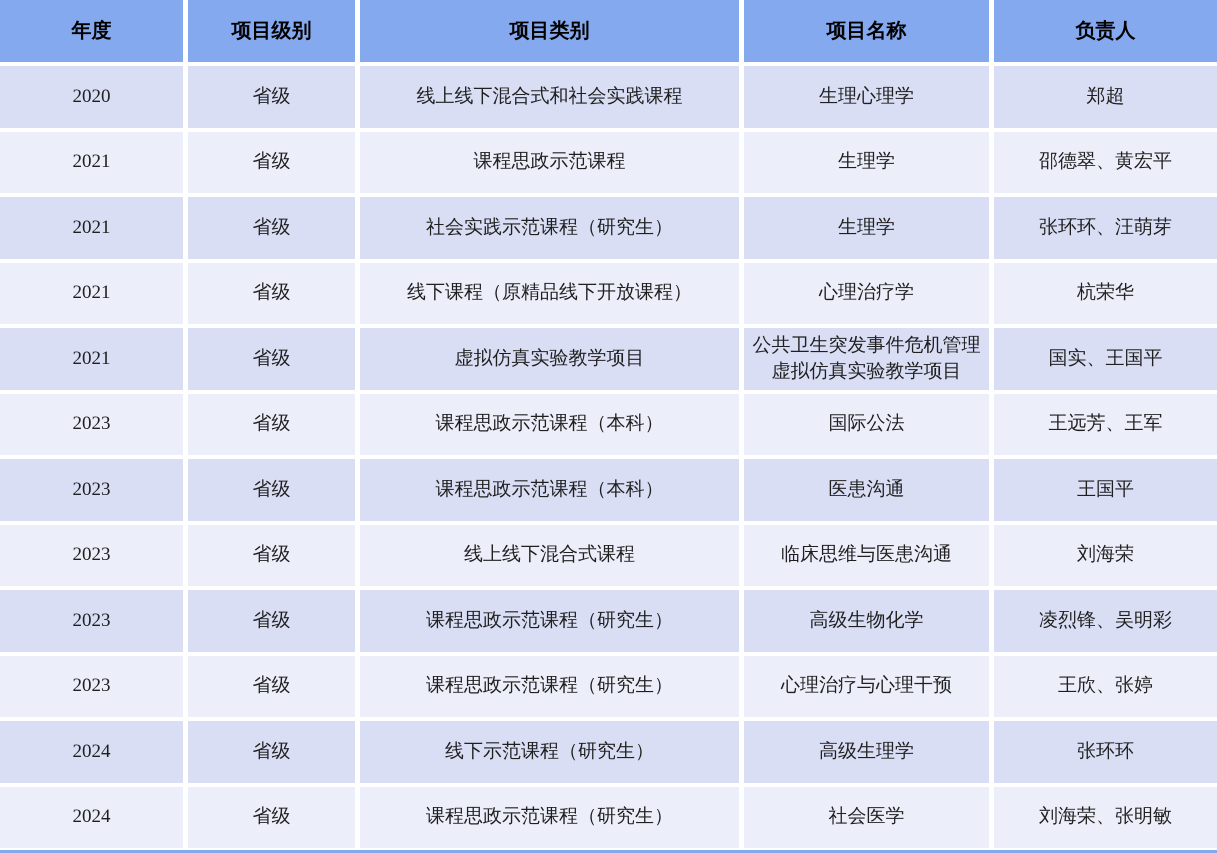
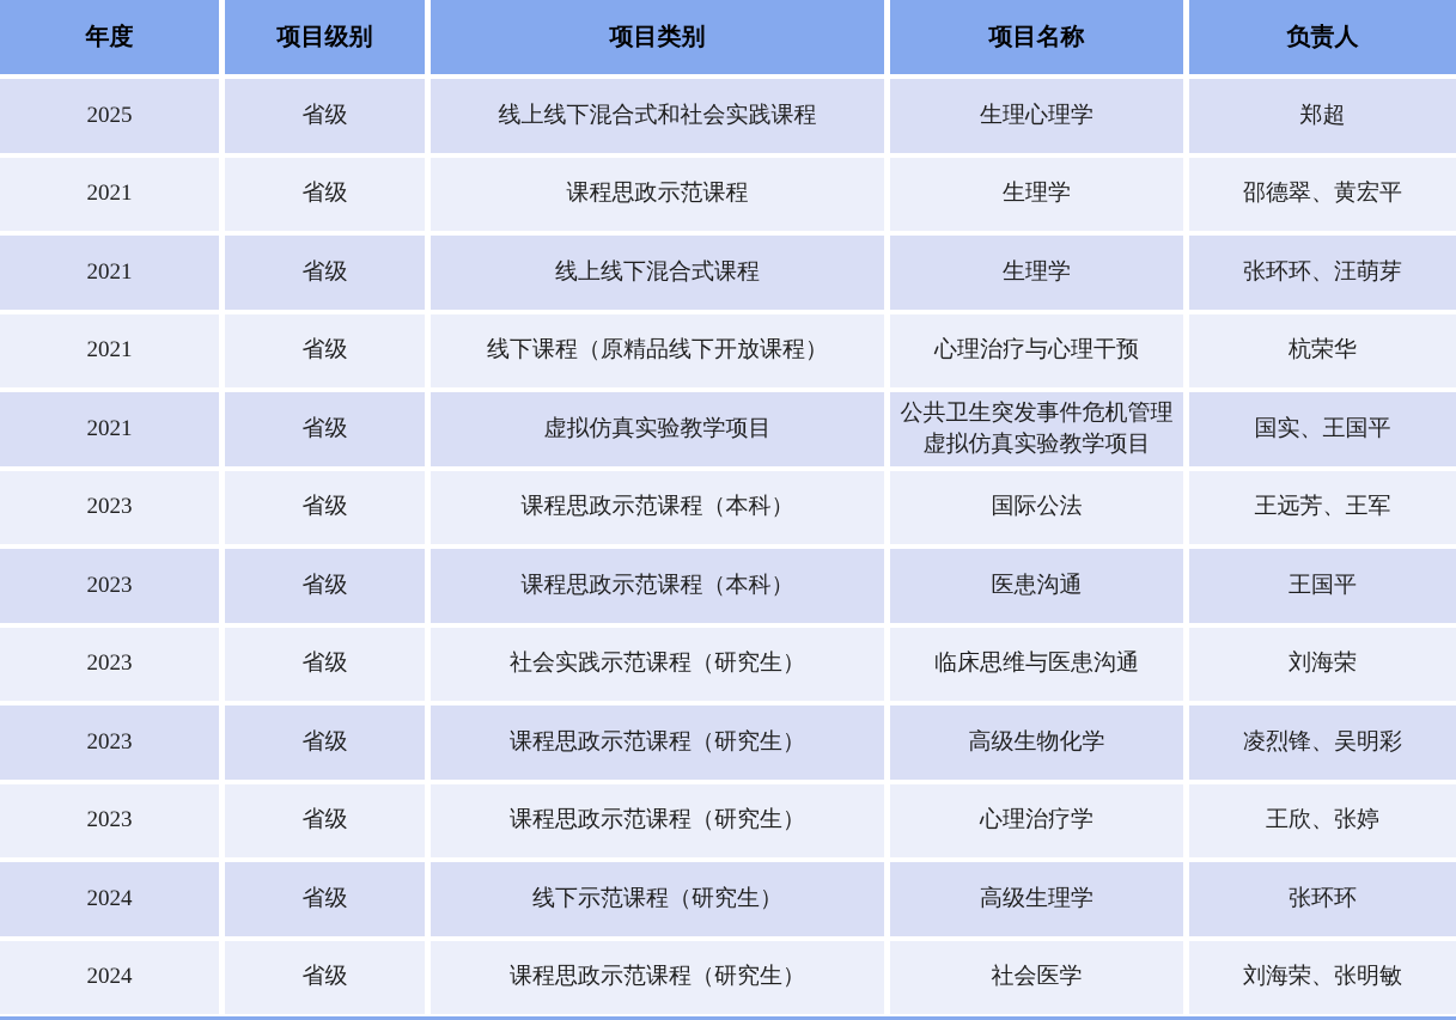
  年度
  项目级别
  项目类别
  项目名称
  负责人
- 2020
+ 2025
  省级
  线上线下混合式和社会实践课程
  生理心理学
  郑超
  2021
  省级
  课程思政示范课程
  生理学
  邵德翠、黄宏平
  2021
  省级
- 社会实践示范课程（研究生）
+ 线上线下混合式课程
  生理学
  张环环、汪萌芽
  2021
  省级
  线下课程（原精品线下开放课程）
- 心理治疗学
+ 心理治疗与心理干预
  杭荣华
  2021
  省级
  虚拟仿真实验教学项目
  公共卫生突发事件危机管理虚拟仿真实验教学项目
  国实、王国平
  2023
  省级
  课程思政示范课程（本科）
  国际公法
  王远芳、王军
  2023
  省级
  课程思政示范课程（本科）
  医患沟通
  王国平
  2023
  省级
- 线上线下混合式课程
+ 社会实践示范课程（研究生）
  临床思维与医患沟通
  刘海荣
  2023
  省级
  课程思政示范课程（研究生）
  高级生物化学
  凌烈锋、吴明彩
  2023
  省级
  课程思政示范课程（研究生）
- 心理治疗与心理干预
+ 心理治疗学
  王欣、张婷
  2024
  省级
  线下示范课程（研究生）
  高级生理学
  张环环
  2024
  省级
  课程思政示范课程（研究生）
  社会医学
  刘海荣、张明敏
